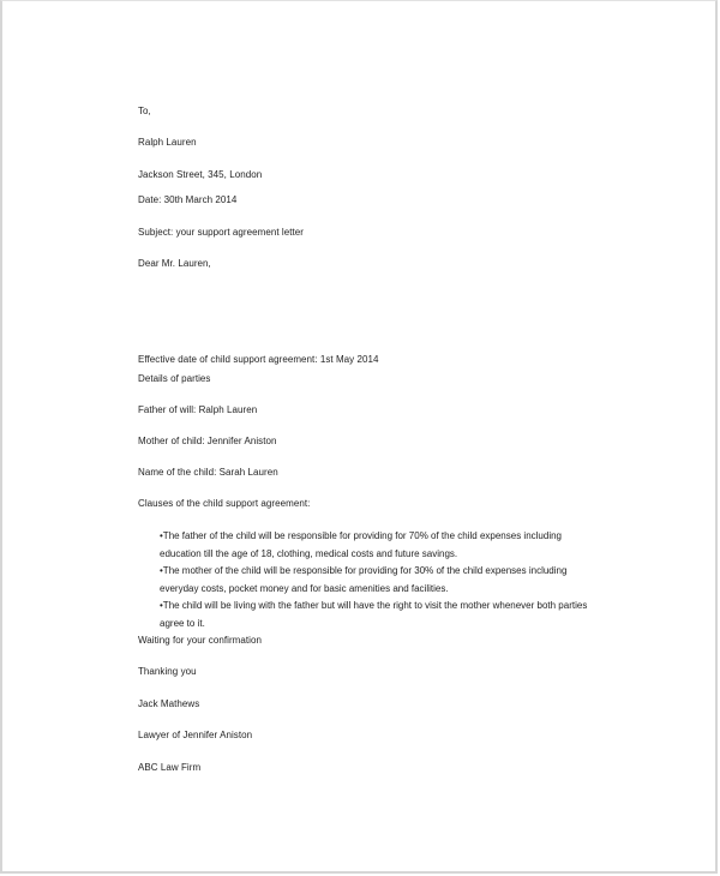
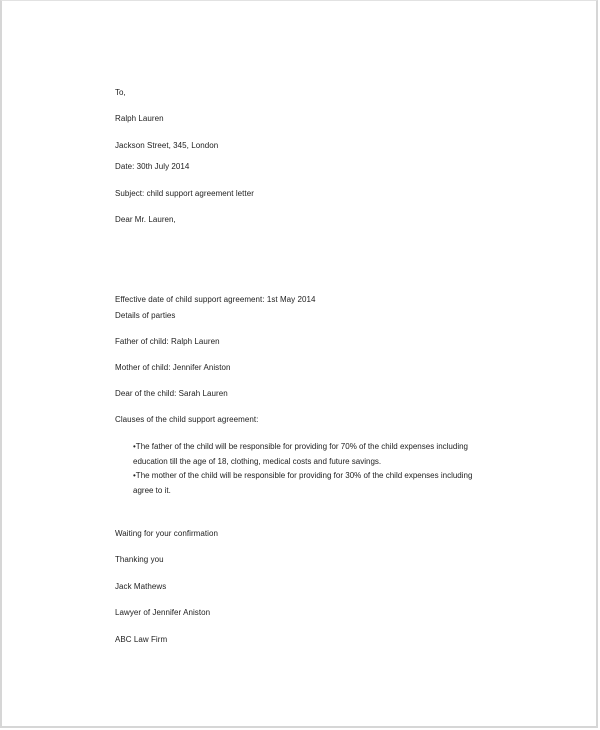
  To,
  Ralph Lauren
  Jackson Street, 345, London
- Date: 30th March 2014
+ Date: 30th July 2014
- Subject: your support agreement letter
+ Subject: child support agreement letter
  Dear Mr. Lauren,
  Effective date of child support agreement: 1st May 2014
  Details of parties
- Father of will: Ralph Lauren
+ Father of child: Ralph Lauren
  Mother of child: Jennifer Aniston
- Name of the child: Sarah Lauren
+ Dear of the child: Sarah Lauren
  Clauses of the child support agreement:
  •The father of the child will be responsible for providing for 70% of the child expenses including
  education till the age of 18, clothing, medical costs and future savings.
  •The mother of the child will be responsible for providing for 30% of the child expenses including
- everyday costs, pocket money and for basic amenities and facilities.
- •The child will be living with the father but will have the right to visit the mother whenever both parties
  agree to it.
  Waiting for your confirmation
  Thanking you
  Jack Mathews
  Lawyer of Jennifer Aniston
  ABC Law Firm
